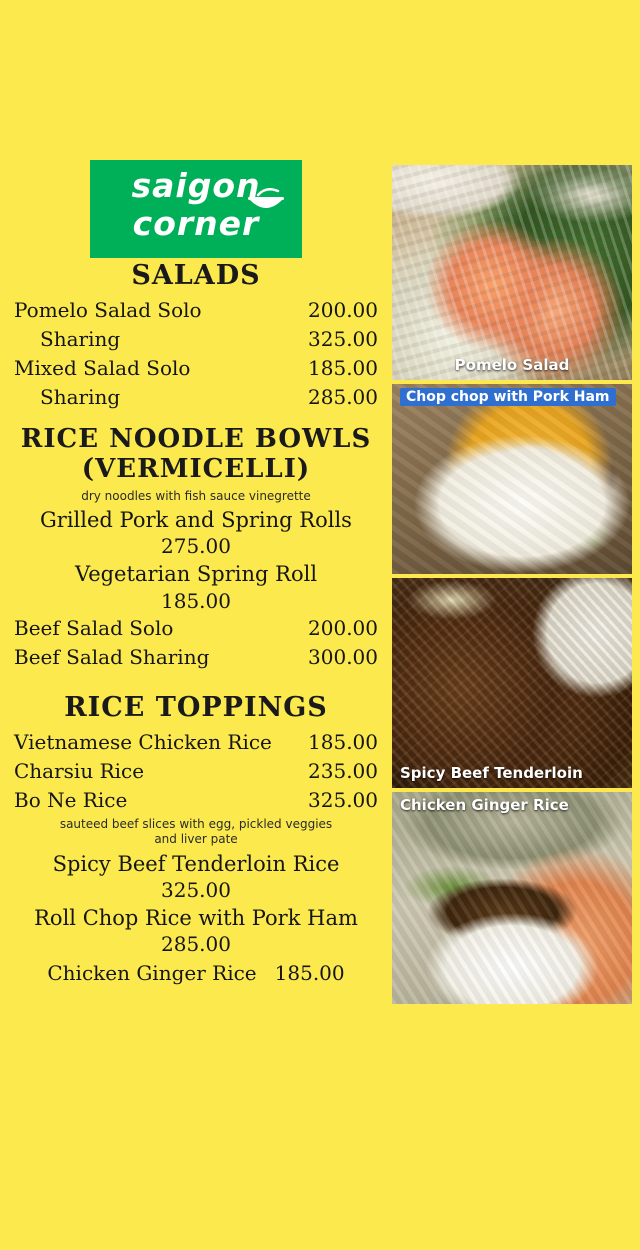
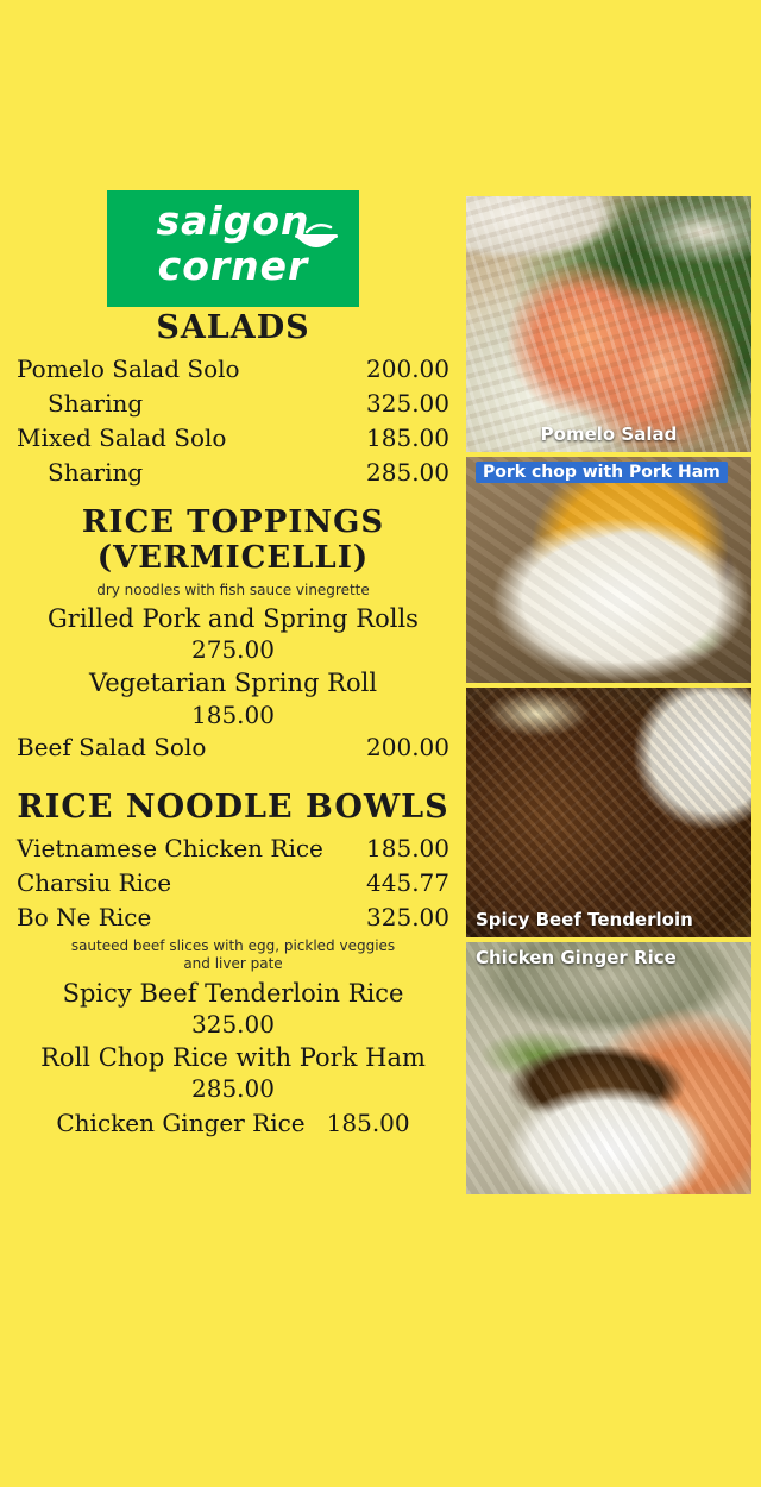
  saigon
  corner
  SALADS
  Pomelo Salad Solo
  200.00
  Sharing
  325.00
  Mixed Salad Solo
  185.00
  Sharing
  285.00
- RICE NOODLE BOWLS
+ RICE TOPPINGS
  (VERMICELLI)
  dry noodles with fish sauce vinegrette
  Grilled Pork and Spring Rolls
  275.00
  Vegetarian Spring Roll
  185.00
  Beef Salad Solo
  200.00
- Beef Salad Sharing
- 300.00
- RICE TOPPINGS
+ RICE NOODLE BOWLS
  Vietnamese Chicken Rice
  185.00
  Charsiu Rice
- 235.00
+ 445.77
  Bo Ne Rice
  325.00
  sauteed beef slices with egg, pickled veggies
  and liver pate
  Spicy Beef Tenderloin Rice
  325.00
  Roll Chop Rice with Pork Ham
  285.00
  Chicken Ginger Rice
  185.00
  Pomelo Salad
- Chop chop with Pork Ham
+ Pork chop with Pork Ham
  Spicy Beef Tenderloin
  Chicken Ginger Rice
